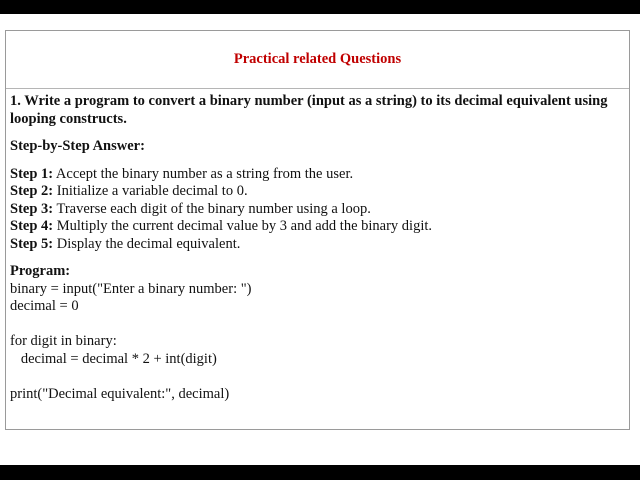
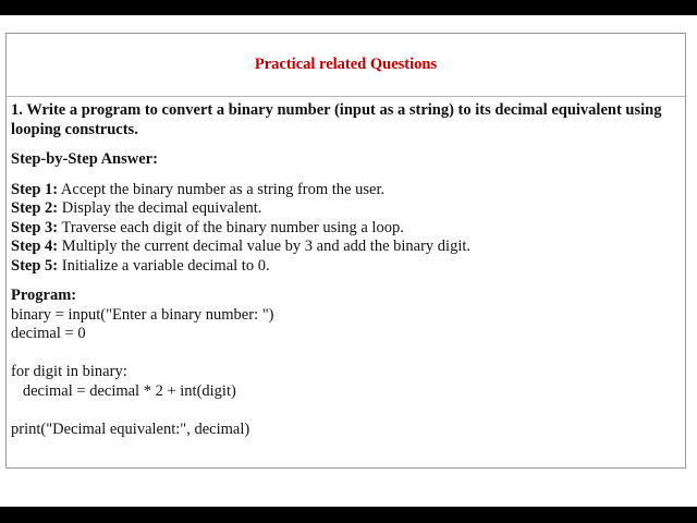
  Practical related Questions
  1. Write a program to convert a binary number (input as a string) to its decimal equivalent using looping constructs.
  Step-by-Step Answer:
  Step 1: Accept the binary number as a string from the user.
- Step 2: Initialize a variable decimal to 0.
+ Step 2: Display the decimal equivalent.
  Step 3: Traverse each digit of the binary number using a loop.
  Step 4: Multiply the current decimal value by 3 and add the binary digit.
- Step 5: Display the decimal equivalent.
+ Step 5: Initialize a variable decimal to 0.
  Program:
  binary = input("Enter a binary number: ")
  decimal = 0
  for digit in binary:
  decimal = decimal * 2 + int(digit)
  print("Decimal equivalent:", decimal)
